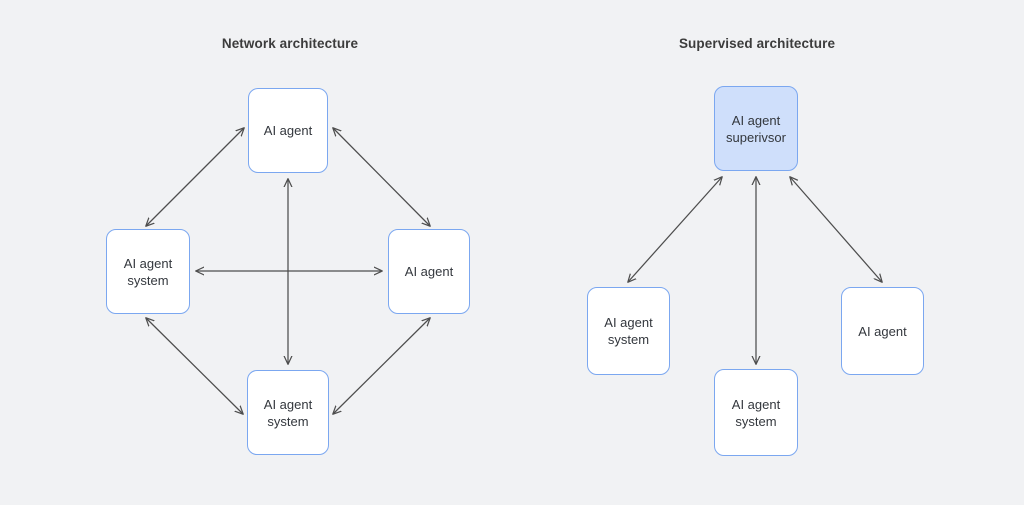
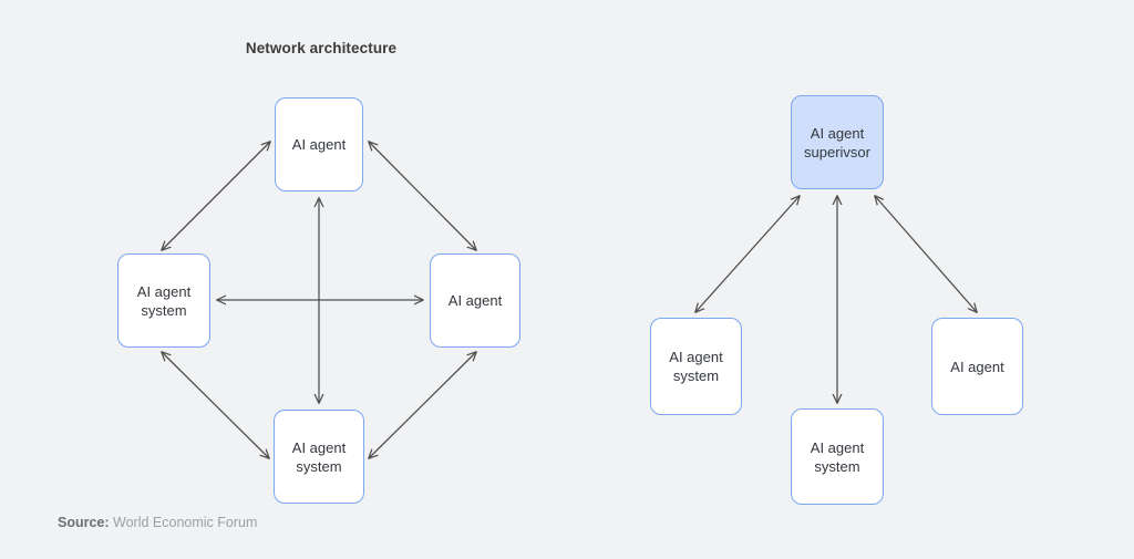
  Network architecture
  AI agent
  AI agent
  system
  AI agent
  AI agent
  system
- Supervised architecture
  AI agent
  superivsor
  AI agent
  system
  AI agent
  system
  AI agent
+ Source: World Economic Forum
